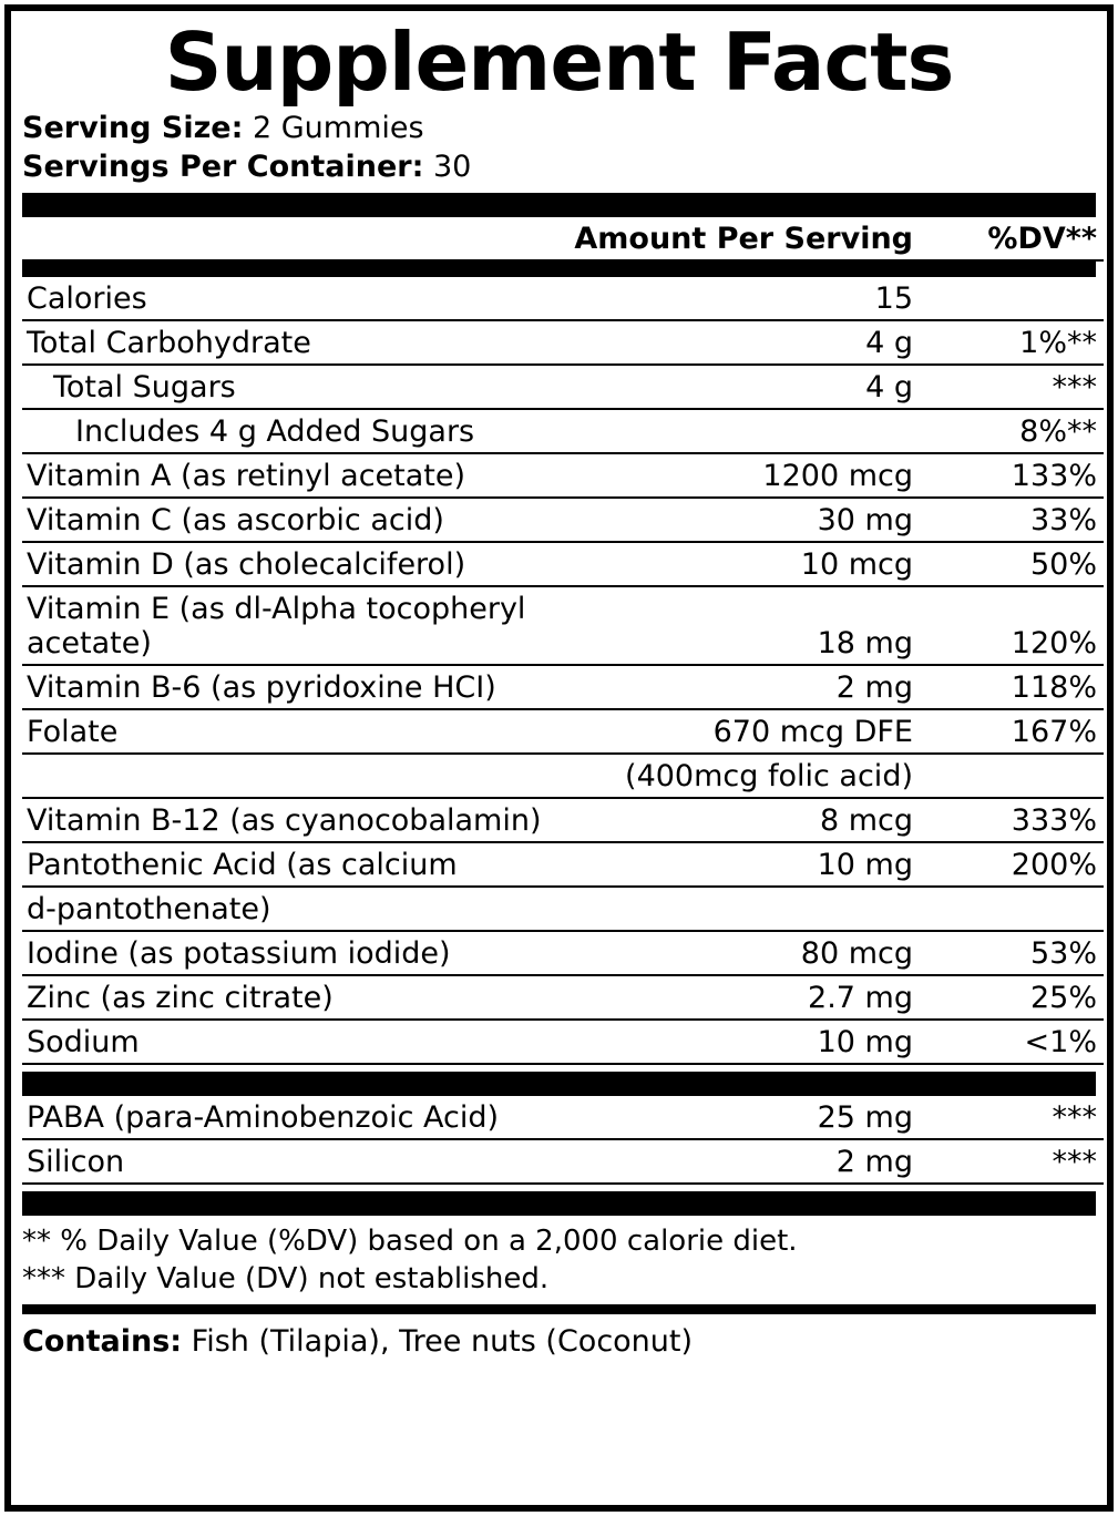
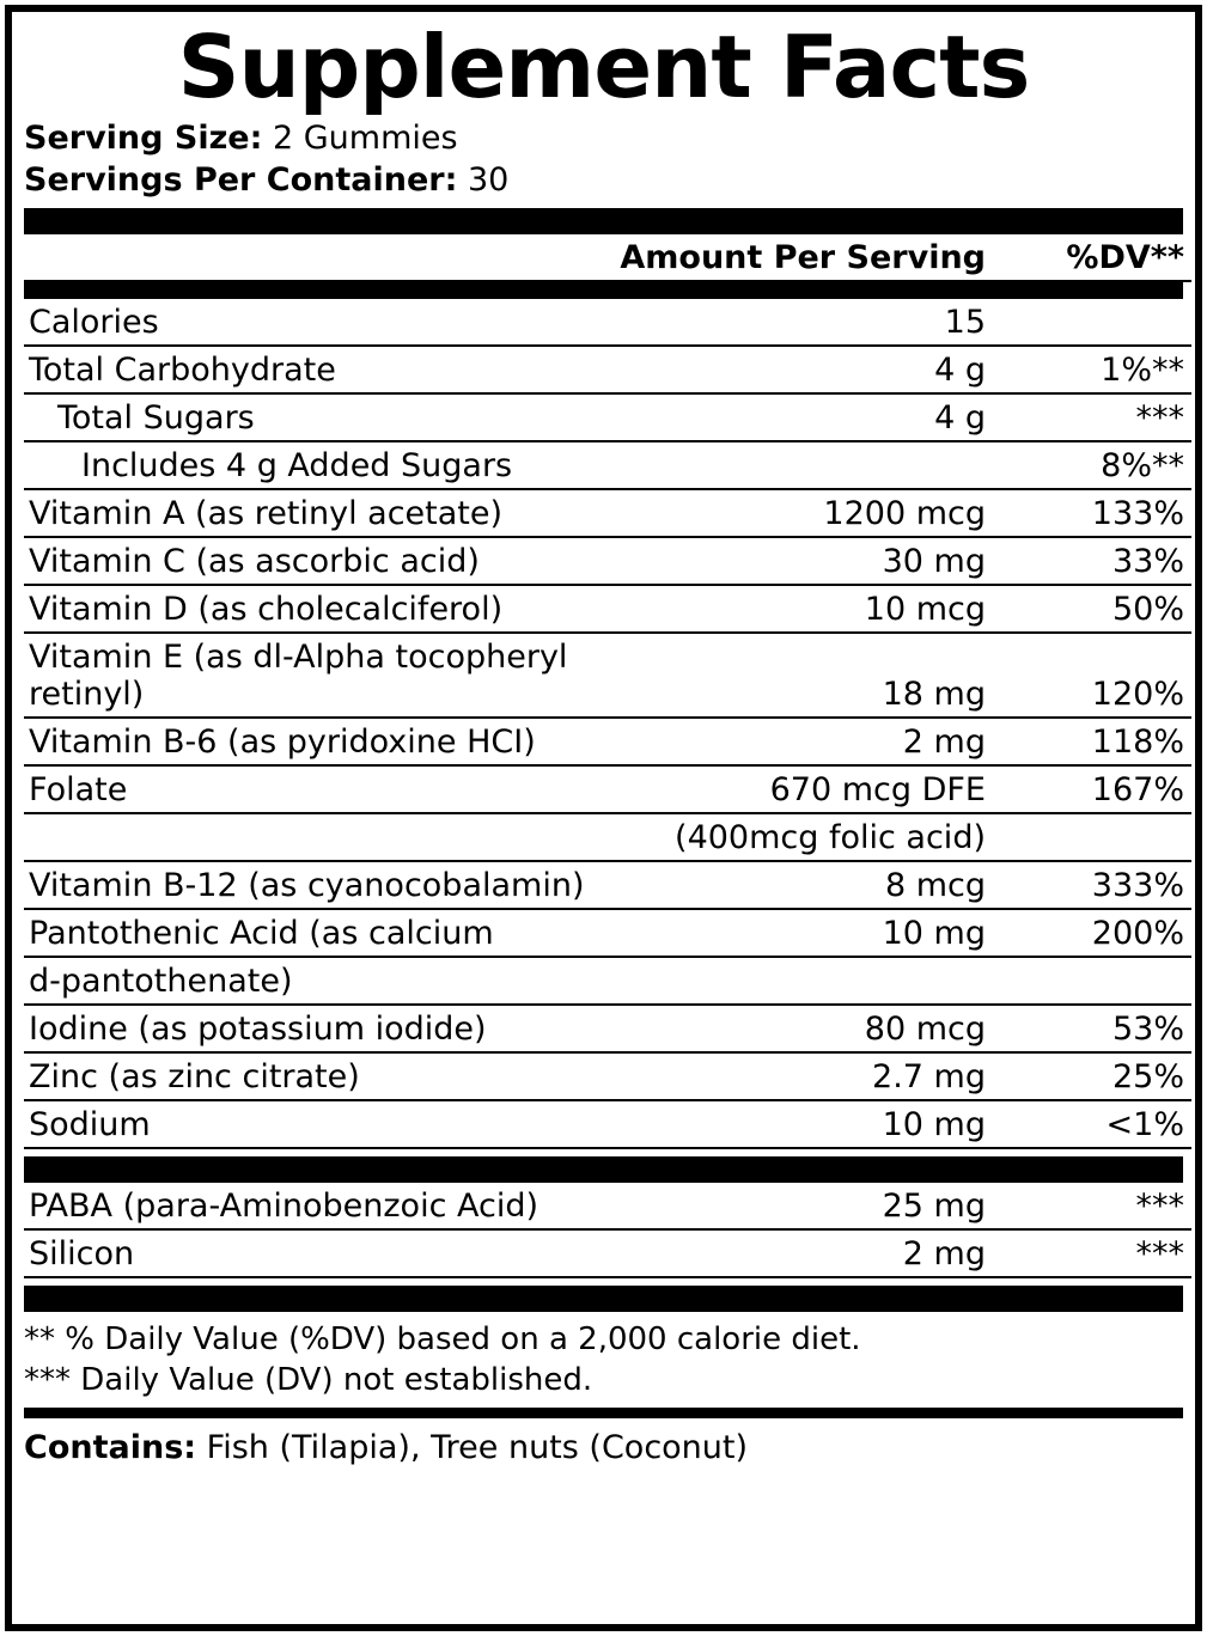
  Supplement Facts
  Serving Size: 2 Gummies
  Servings Per Container: 30
  	Amount Per Serving	%DV**
  Calories	15
  Total Carbohydrate	4 g	1%**
  Total Sugars	4 g	***
  Includes 4 g Added Sugars		8%**
  Vitamin A (as retinyl acetate)	1200 mcg	133%
  Vitamin C (as ascorbic acid)	30 mg	33%
  Vitamin D (as cholecalciferol)	10 mcg	50%
- Vitamin E (as dl-Alpha tocopheryl acetate)	18 mg	120%
+ Vitamin E (as dl-Alpha tocopheryl retinyl)	18 mg	120%
  Vitamin B-6 (as pyridoxine HCI)	2 mg	118%
  Folate	670 mcg DFE	167%
  	(400mcg folic acid)
  Vitamin B-12 (as cyanocobalamin)	8 mcg	333%
  Pantothenic Acid (as calcium	10 mg	200%
  d-pantothenate)
  Iodine (as potassium iodide)	80 mcg	53%
  Zinc (as zinc citrate)	2.7 mg	25%
  Sodium	10 mg	<1%
  PABA (para-Aminobenzoic Acid)	25 mg	***
  Silicon	2 mg	***
  ** % Daily Value (%DV) based on a 2,000 calorie diet.
  *** Daily Value (DV) not established.
  Contains: Fish (Tilapia), Tree nuts (Coconut)
